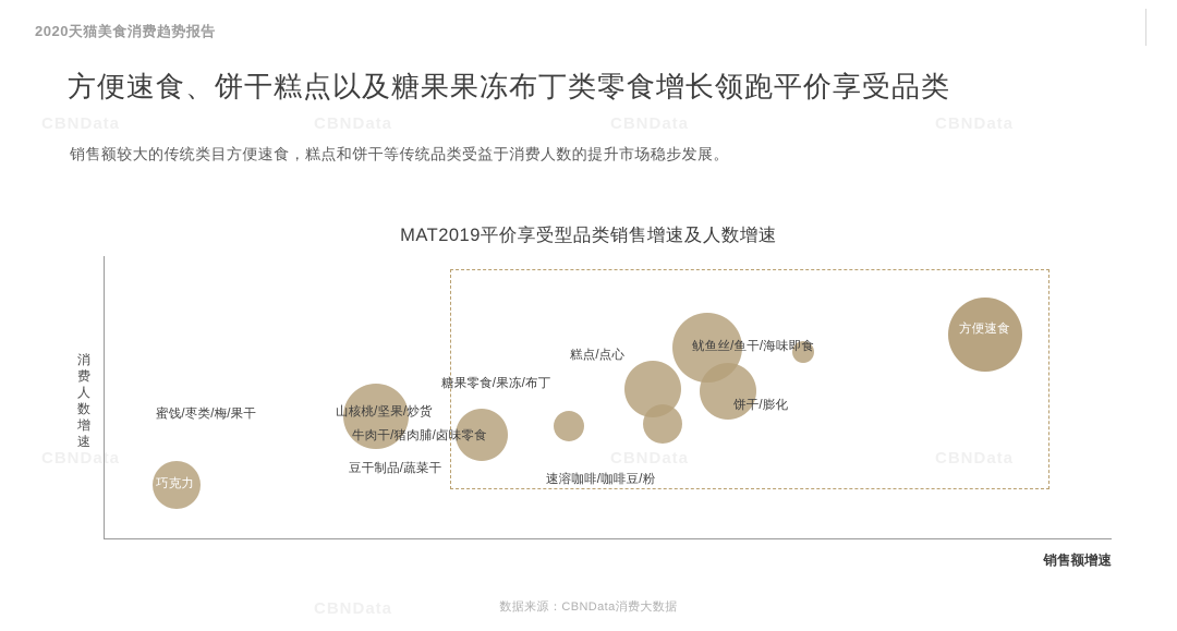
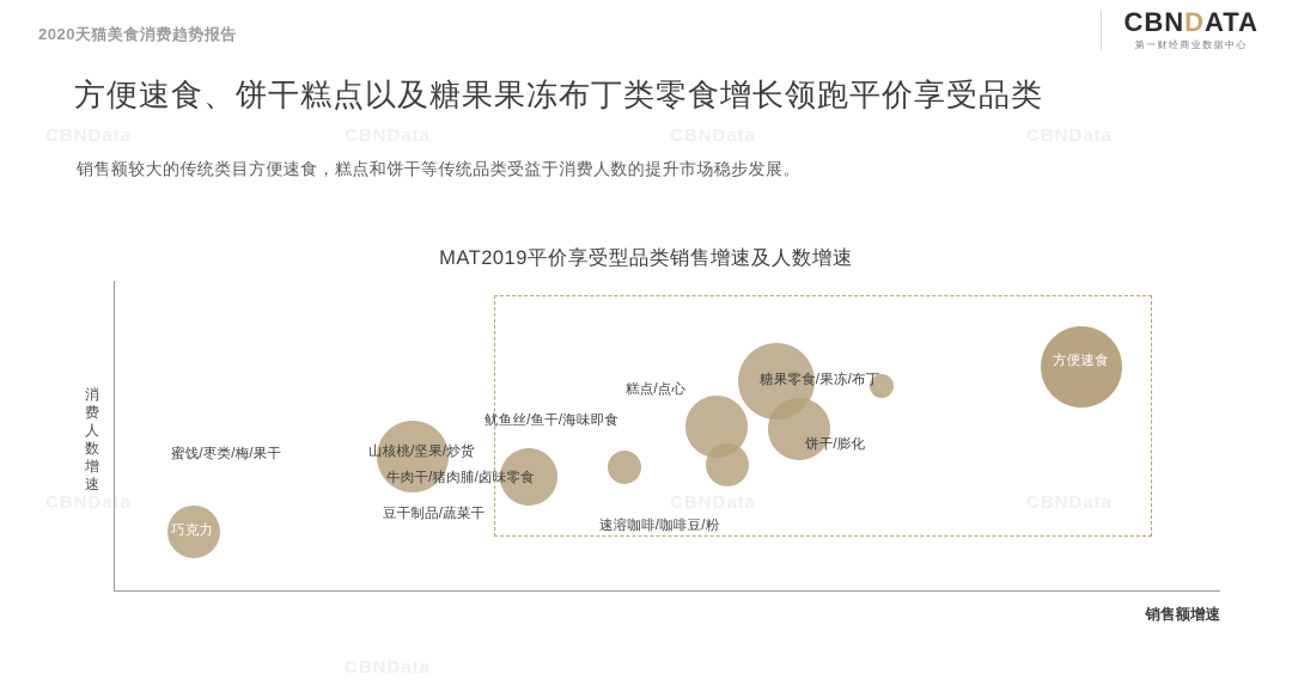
  CBNData
  2020天猫美食消费趋势报告
+ CBNDATA
+ 第一财经商业数据中心
  方便速食、饼干糕点以及糖果果冻布丁类零食增长领跑平价享受品类
  销售额较大的传统类目方便速食，糕点和饼干等传统品类受益于消费人数的提升市场稳步发展。
  MAT2019平价享受型品类销售增速及人数增速
  消费人数增速
  销售额增速
  巧克力
  蜜饯/枣类/梅/果干
  豆干制品/蔬菜干
  山核桃/坚果/炒货
  牛肉干/猪肉脯/卤味零食
  速溶咖啡/咖啡豆/粉
- 糖果零食/果冻/布丁
+ 鱿鱼丝/鱼干/海味即食
  饼干/膨化
  糕点/点心
- 鱿鱼丝/鱼干/海味即食
+ 糖果零食/果冻/布丁
  方便速食
- 数据来源：CBNData消费大数据
